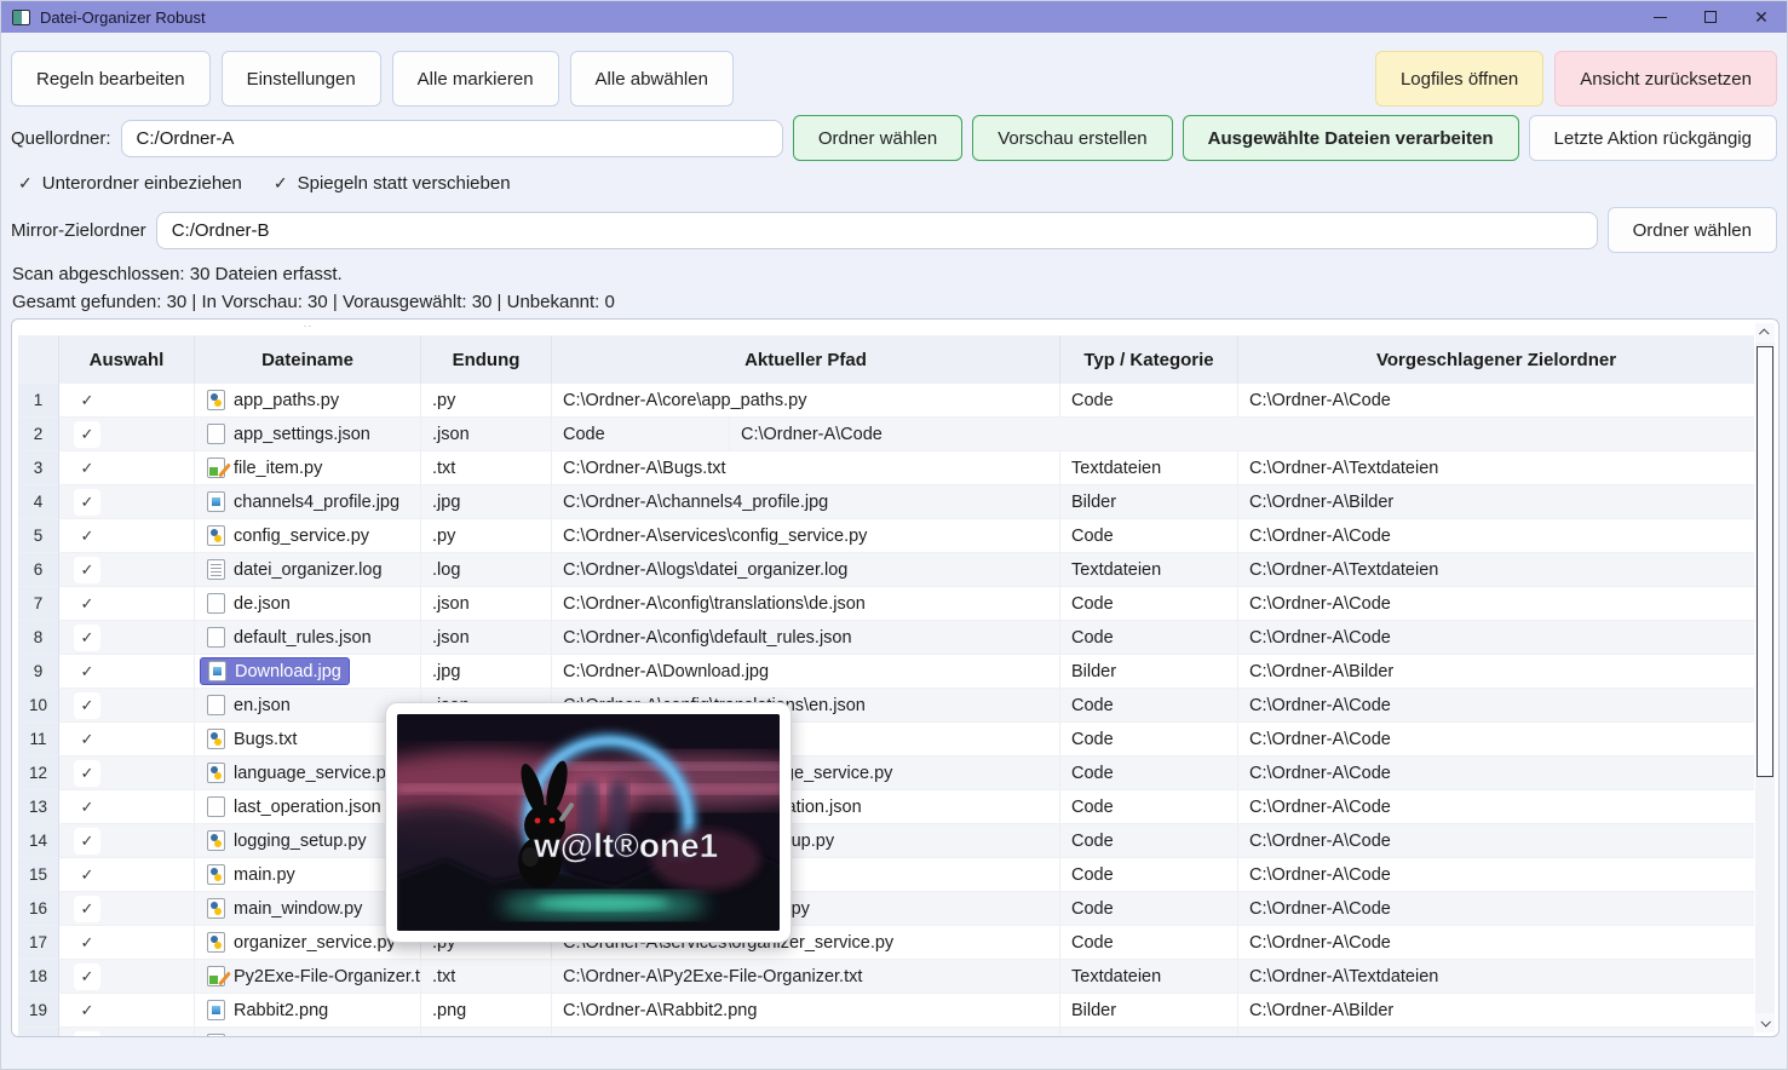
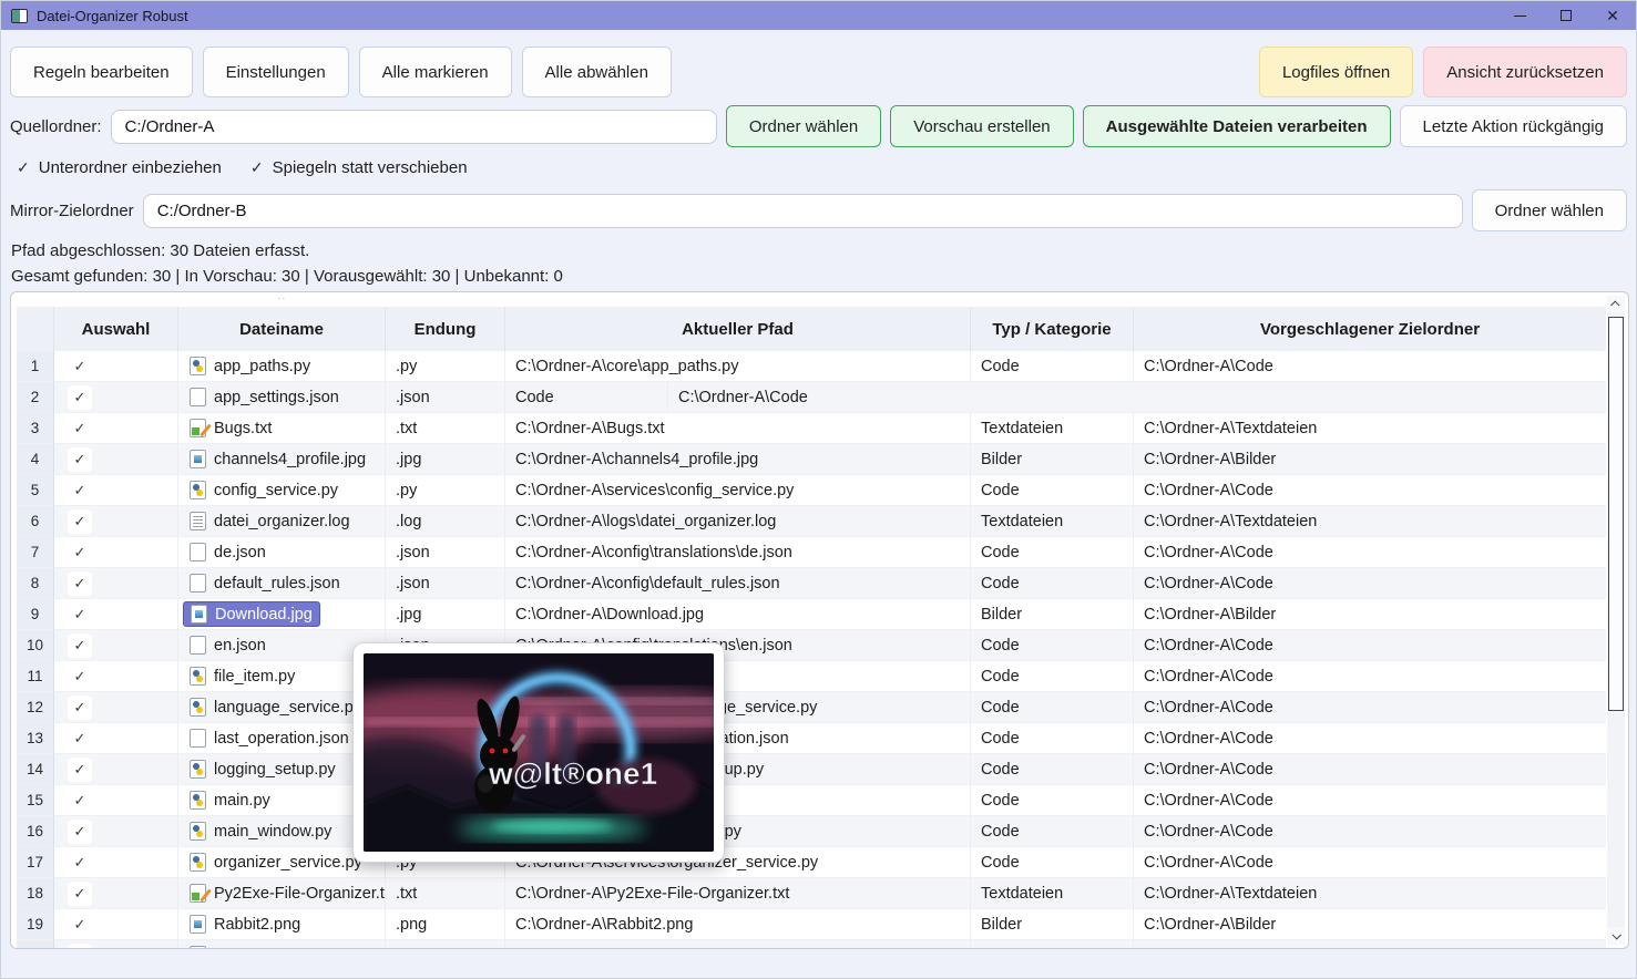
  Datei-Organizer Robust
  ✕
  Regeln bearbeiten
  Einstellungen
  Alle markieren
  Alle abwählen
  Logfiles öffnen
  Ansicht zurücksetzen
  Quellordner:
  C:/Ordner-A
  Ordner wählen
  Vorschau erstellen
  Ausgewählte Dateien verarbeiten
  Letzte Aktion rückgängig
  ✓
  Unterordner einbeziehen
  ✓
  Spiegeln statt verschieben
  Mirror-Zielordner
  C:/Ordner-B
  Ordner wählen
- Scan abgeschlossen: 30 Dateien erfasst.
+ Pfad abgeschlossen: 30 Dateien erfasst.
  Gesamt gefunden: 30 | In Vorschau: 30 | Vorausgewählt: 30 | Unbekannt: 0
  Auswahl
  ^
  Dateiname
  Endung
  Aktueller Pfad
  Typ / Kategorie
  Vorgeschlagener Zielordner
  1
  ✓
  app_paths.py
  .py
  C:\Ordner-A\core\app_paths.py
  Code
  C:\Ordner-A\Code
  2
  ✓
  app_settings.json
  .json
  Code
  C:\Ordner-A\Code
  3
  ✓
- file_item.py
+ Bugs.txt
  .txt
  C:\Ordner-A\Bugs.txt
  Textdateien
  C:\Ordner-A\Textdateien
  4
  ✓
  channels4_profile.jpg
  .jpg
  C:\Ordner-A\channels4_profile.jpg
  Bilder
  C:\Ordner-A\Bilder
  5
  ✓
  config_service.py
  .py
  C:\Ordner-A\services\config_service.py
  Code
  C:\Ordner-A\Code
  6
  ✓
  datei_organizer.log
  .log
  C:\Ordner-A\logs\datei_organizer.log
  Textdateien
  C:\Ordner-A\Textdateien
  7
  ✓
  de.json
  .json
  C:\Ordner-A\config\translations\de.json
  Code
  C:\Ordner-A\Code
  8
  ✓
  default_rules.json
  .json
  C:\Ordner-A\config\default_rules.json
  Code
  C:\Ordner-A\Code
  9
  ✓
  Download.jpg
  .jpg
  C:\Ordner-A\Download.jpg
  Bilder
  C:\Ordner-A\Bilder
  10
  ✓
  en.json
  Code
  C:\Ordner-A\Code
  11
  ✓
- Bugs.txt
+ file_item.py
  Code
  C:\Ordner-A\Code
  12
  ✓
  language_service.p
  Code
  C:\Ordner-A\Code
  13
  ✓
  last_operation.json
  Code
  C:\Ordner-A\Code
  14
  ✓
  logging_setup.py
  Code
  C:\Ordner-A\Code
  15
  ✓
  main.py
  Code
  C:\Ordner-A\Code
  16
  ✓
  main_window.py
  Code
  C:\Ordner-A\Code
  17
  ✓
  organizer_service.py
  Code
  C:\Ordner-A\Code
  18
  ✓
  Py2Exe-File-Organizer.t
  .txt
  C:\Ordner-A\Py2Exe-File-Organizer.txt
  Textdateien
  C:\Ordner-A\Textdateien
  19
  ✓
  Rabbit2.png
  .png
  C:\Ordner-A\Rabbit2.png
  Bilder
  C:\Ordner-A\Bilder
  w@lt®one1
